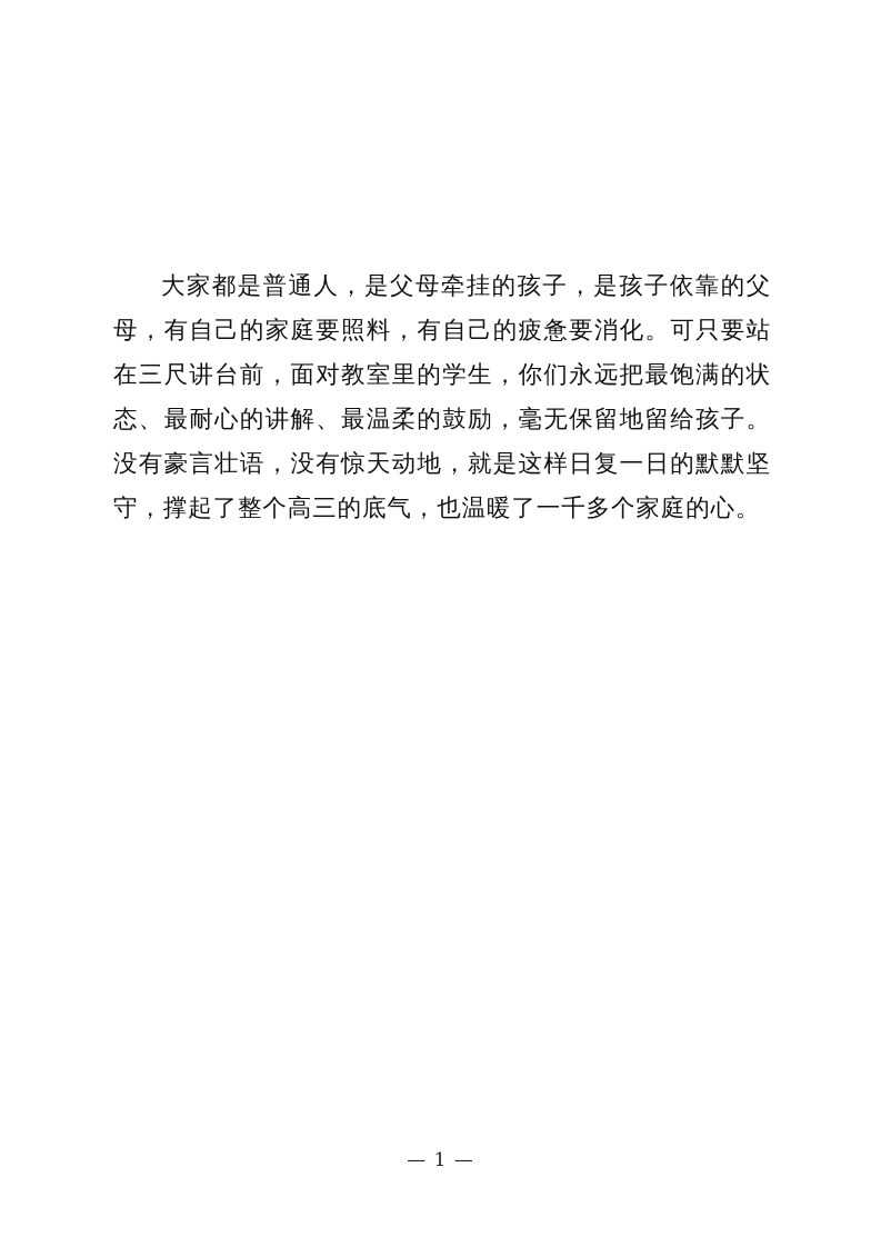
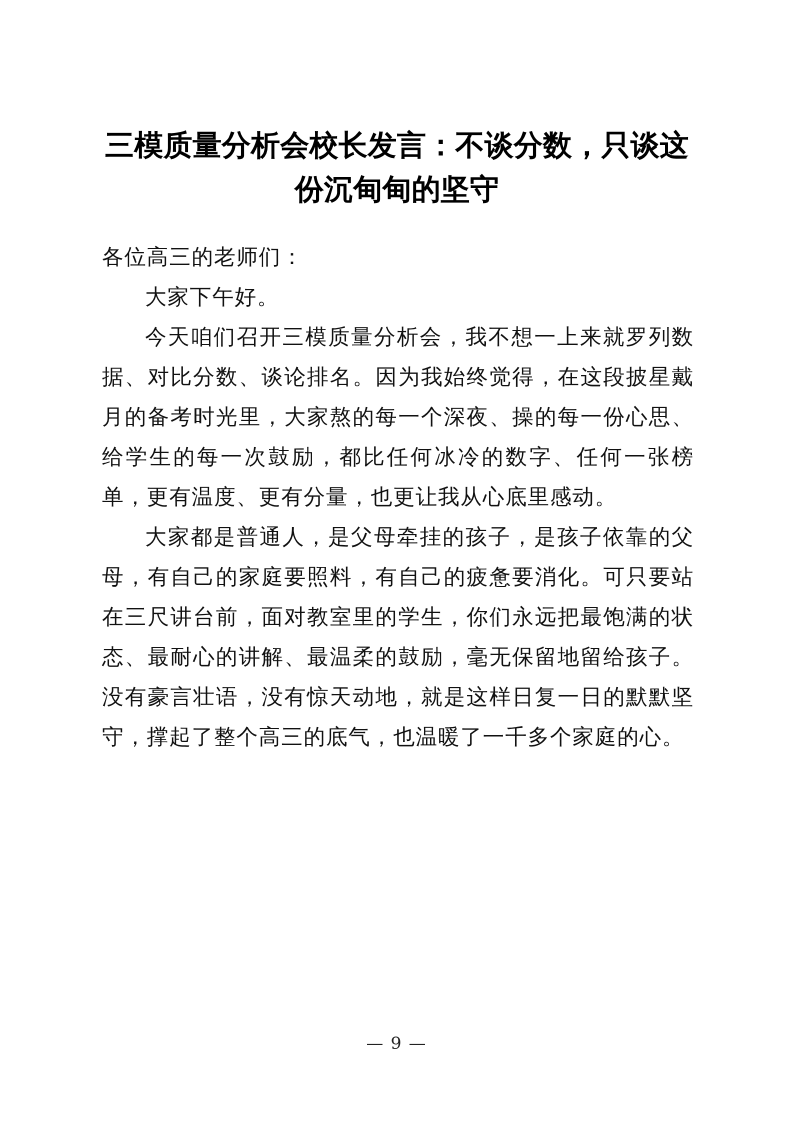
+ 三模质量分析会校长发言：不谈分数，只谈这份沉甸甸的坚守
+ 各位高三的老师们：
+ 大家下午好。
+ 今天咱们召开三模质量分析会，我不想一上来就罗列数据、对比分数、谈论排名。因为我始终觉得，在这段披星戴月的备考时光里，大家熬的每一个深夜、操的每一份心思、给学生的每一次鼓励，都比任何冰冷的数字、任何一张榜单，更有温度、更有分量，也更让我从心底里感动。
  大家都是普通人，是父母牵挂的孩子，是孩子依靠的父母，有自己的家庭要照料，有自己的疲惫要消化。可只要站在三尺讲台前，面对教室里的学生，你们永远把最饱满的状态、最耐心的讲解、最温柔的鼓励，毫无保留地留给孩子。没有豪言壮语，没有惊天动地，就是这样日复一日的默默坚守，撑起了整个高三的底气，也温暖了一千多个家庭的心。
- — 1 —
+ — 9 —
